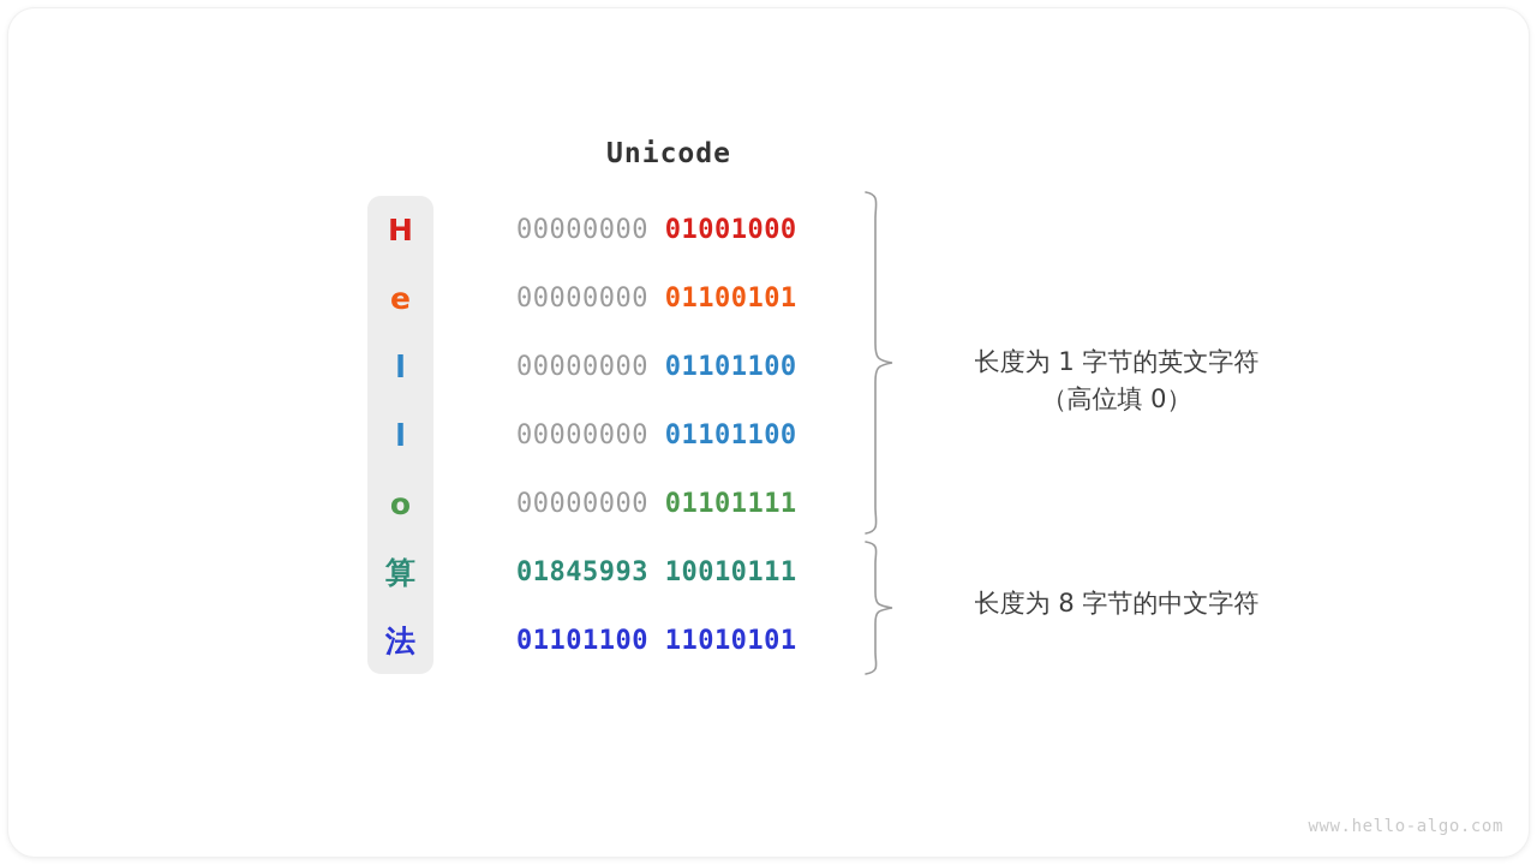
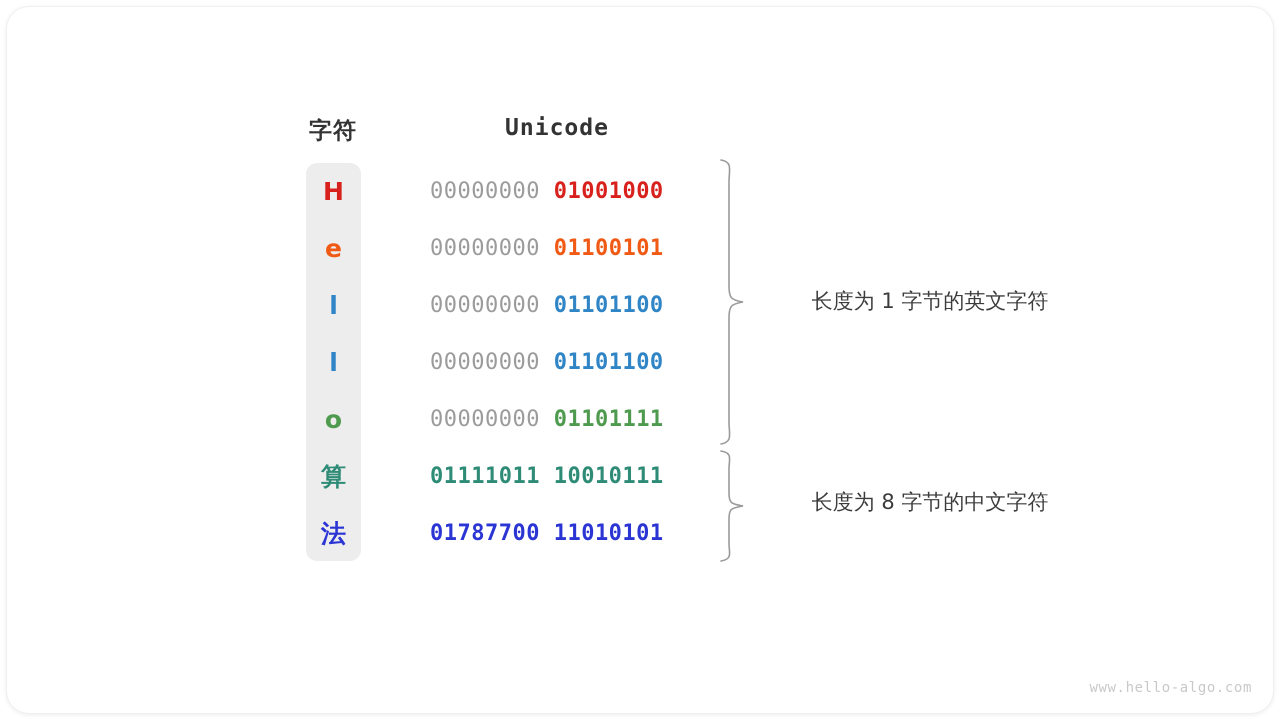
+ 字符
  Unicode
  H
  00000000 01001000
  e
  00000000 01100101
  l
  00000000 01101100
  l
  00000000 01101100
  o
  00000000 01101111
  算
- 01845993 10010111
+ 01111011 10010111
  法
- 01101100 11010101
+ 01787700 11010101
  长度为 1 字节的英文字符
- （高位填 0）
  长度为 8 字节的中文字符
  www.hello-algo.com
